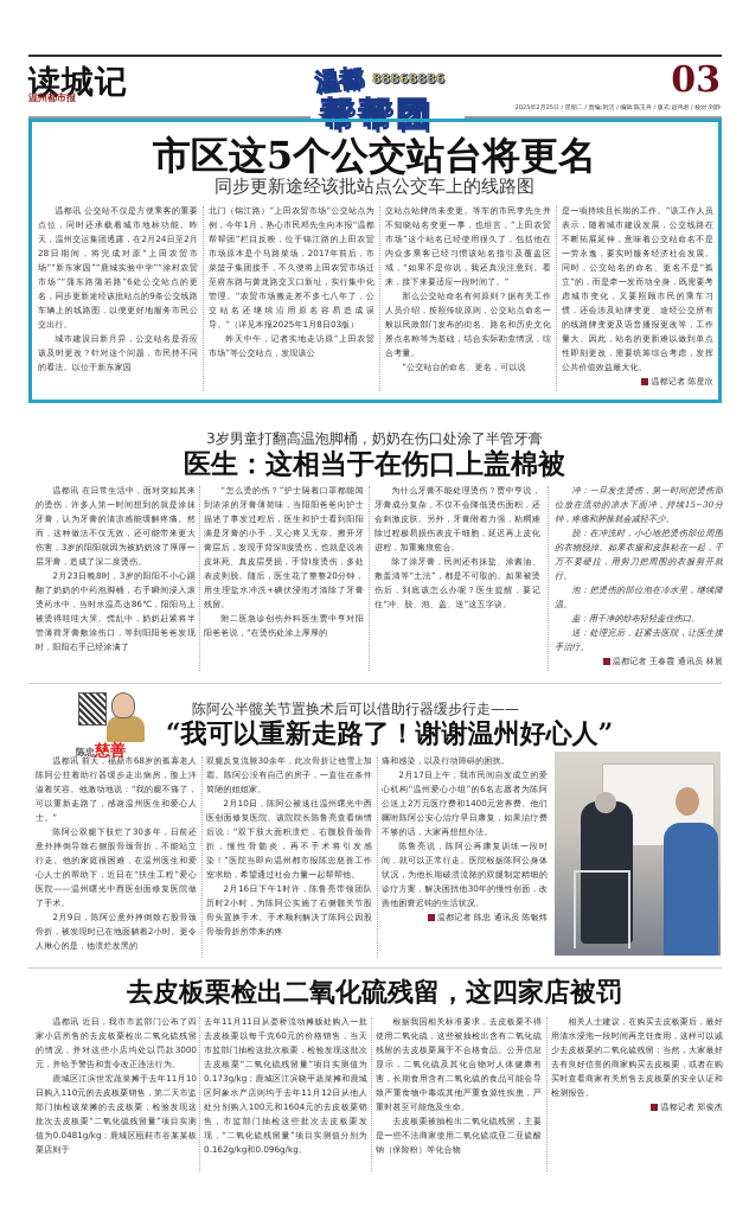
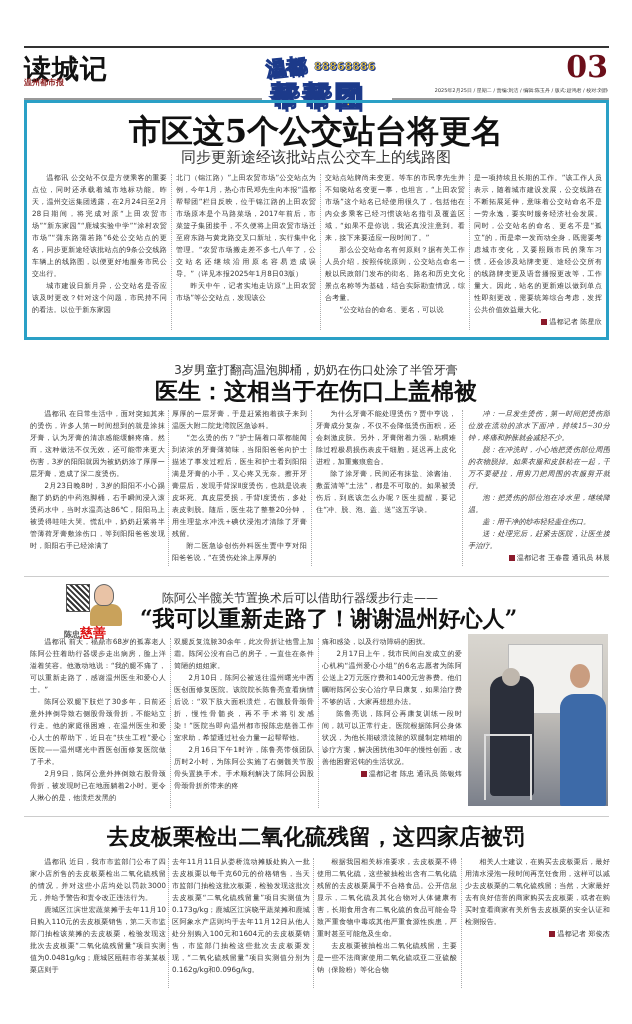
  读城记
  温州都市报
  03
  88868886
  帮帮团
  市区这5个公交站台将更名
  同步更新途经该批站点公交车上的线路图
  温都讯 公交站不仅是方便乘客的重要点位，同时还承载着城市地标功能。昨天，温州交运集团透露，在2月24日至2月28日期间，将完成对原“上田农贸市场”“新东家园”“鹿城实验中学”“涂村农贸市场”“蒲东路蒲若路”6处公交站点的更名，同步更新途经该批站点的9条公交线路车辆上的线路图，以便更好地服务市民公交出行。
  城市建设日新月异，公交站名是否应该及时更改？针对这个问题，市民持不同的看法。以位于新东家园
  北门（锦江路）”上田农贸市场”公交站点为例，今年1月，热心市民邓先生向本报“温都帮帮团”栏目反映，位于锦江路的上田农贸市场原本是个马路菜场，2017年前后，市菜篮子集团接手，不久便将上田农贸市场迁至府东路与黄龙路交叉口新址，实行集中化管理。“农贸市场搬走差不多七八年了，公交站名还继续沿用原名容易造成误导。”（详见本报2025年1月8日03版）
  昨天中午，记者实地走访原“上田农贸市场”等公交站点，发现该公
  交站点站牌尚未变更。等车的市民李先生并不知晓站名变更一事，也坦言，“上田农贸市场”这个站名已经使用很久了，包括他在内众多乘客已经习惯该站名指引及覆盖区域，“如果不是你说，我还真没注意到。看来，接下来要适应一段时间了。”
  那么公交站命名有何原则？据有关工作人员介绍，按照传统原则，公交站点命名一般以民政部门发布的街名、路名和历史文化景点名称等为基础，结合实际勘查情况，综合考量。
  “公交站台的命名、更名，可以说
  是一项持续且长期的工作。”该工作人员表示，随着城市建设发展，公交线路在不断拓展延伸，意味着公交站命名不是一劳永逸，要实时服务经济社会发展。同时，公交站名的命名、更名不是“孤立”的，而是牵一发而动全身，既需要考虑城市变化，又要照顾市民的乘车习惯，还会涉及站牌变更、途经公交所有的线路牌变更及语音播报更改等，工作量大。因此，站名的更新难以做到单点性即刻更改，需要统筹综合考虑，发挥公共价值效益最大化。
  温都记者 陈星欣
  3岁男童打翻高温泡脚桶，奶奶在伤口处涂了半管牙膏
  医生：这相当于在伤口上盖棉被
  温都讯 在日常生活中，面对突如其来的烫伤，许多人第一时间想到的就是涂抹牙膏，认为牙膏的清凉感能缓解疼痛。然而，这种做法不仅无效，还可能带来更大伤害，3岁的阳阳就因为被奶奶涂了厚厚一层牙膏，造成了深二度烫伤。
  2月23日晚8时，3岁的阳阳不小心踢翻了奶奶的中药泡脚桶，右手瞬间浸入滚烫药水中，当时水温高达86℃，阳阳马上被烫得哇哇大哭。慌乱中，奶奶赶紧将半管薄荷牙膏敷涂伤口，等到阳阳爸爸发现时，阳阳右手已经涂满了
+ 厚厚的一层牙膏，于是赶紧抱着孩子来到温医大附二院龙湾院区急诊科。
  “怎么烫的伤？”护士隔着口罩都能闻到浓浓的牙膏薄荷味，当阳阳爸爸向护士描述了事发过程后，医生和护士看到阳阳满是牙膏的小手，又心疼又无奈。擦开牙膏层后，发现手背深Ⅱ度烫伤，也就是说表皮坏死、真皮层受损，手背Ⅰ度烫伤，多处表皮剥脱。随后，医生花了整整20分钟，用生理盐水冲洗+碘伏浸泡才清除了牙膏残留。
  附二医急诊创伤外科医生贾中亨对阳阳爸爸说，“在烫伤处涂上厚厚的
  为什么牙膏不能处理烫伤？贾中亨说，牙膏成分复杂，不仅不会降低烫伤面积，还会刺激皮肤。另外，牙膏附着力强，粘稠难除过程极易损伤表皮干细胞，延迟再上皮化进程，加重瘢痕愈合。
  除了涂牙膏，民间还有抹盐、涂酱油、敷蛋清等“土法”，都是不可取的。如果被烫伤后，到底该怎么办呢？医生提醒，要记住“冲、脱、泡、盖、送”这五字诀。
  冲：一旦发生烫伤，第一时间把烫伤部位放在流动的凉水下面冲，持续15~30分钟，疼痛和肿胀就会减轻不少。
  脱：在冲洗时，小心地把烫伤部位周围的衣物脱掉。如果衣服和皮肤粘在一起，千万不要硬拉，用剪刀把周围的衣服剪开就行。
  泡：把烫伤的部位泡在冷水里，继续降温。
  盖：用干净的纱布轻轻盖住伤口。
  送：处理完后，赶紧去医院，让医生接手治疗。
  温都记者 王春霞 通讯员 林晨
  陈忠慈善
  陈阿公半髋关节置换术后可以借助行器缓步行走——
  “我可以重新走路了！谢谢温州好心人”
  温都讯 前天，福鼎市68岁的孤寡老人陈阿公拄着助行器缓步走出病房，脸上洋溢着笑容。他激动地说：“我的腿不痛了，可以重新走路了，感谢温州医生和爱心人士。”
  陈阿公双腿下肢烂了30多年，日前还意外摔倒导致右侧股骨颈骨折，不能站立行走。他的家庭很困难，在温州医生和爱心人士的帮助下，近日在“扶生工程”爱心医院——温州曙光中西医创面修复医院做了手术。
  2月9日，陈阿公意外摔倒致右股骨颈骨折，被发现时已在地面躺着2小时。更令人揪心的是，他溃烂发黑的
  双腿反复流脓30余年，此次骨折让他雪上加霜。陈阿公没有自己的房子，一直住在条件简陋的姐姐家。
  2月10日，陈阿公被送往温州曙光中西医创面修复医院。该院院长陈鲁亮查看病情后说：“双下肢大面积溃烂，右髋股骨颈骨折，慢性骨髓炎，再不手术将引发感染！”医院当即向温州都市报陈忠慈善工作室求助，希望通过社会力量一起帮帮他。
  2月16日下午1时许，陈鲁亮带领团队历时2小时，为陈阿公实施了右侧髋关节股骨头置换手术。手术顺利解决了陈阿公因股骨颈骨折所带来的疼
  痛和感染，以及行动障碍的困扰。
  2月17日上午，我市民间自发成立的爱心机构“温州爱心小组”的6名志愿者为陈阿公送上2万元医疗费和1400元营养费。他们嘱咐陈阿公安心治疗早日康复，如果治疗费不够的话，大家再想想办法。
  陈鲁亮说，陈阿公再康复训练一段时间，就可以正常行走。医院根据陈阿公身体状况，为他长期破溃流脓的双腿制定精细的诊疗方案，解决困扰他30年的慢性创面，改善他困窘迟钝的生活状况。
  温都记者 陈忠 通讯员 陈银炜
  去皮板栗检出二氧化硫残留，这四家店被罚
  温都讯 近日，我市市监部门公布了四家小店所售的去皮板栗检出二氧化硫残留的情况，并对这些小店均处以罚款3000元，并给予警告和责令改正违法行为。
  鹿城区江滨世宏蔬菜摊于去年11月10日购入110元的去皮板栗销售，第二天市监部门抽检该菜摊的去皮板栗，检验发现这批次去皮板栗“二氧化硫残留量”项目实测值为0.0481g/kg；鹿城区瓯鞋市谷某某板栗店则于
  去年11月11日从娄桥流动摊贩处购入一批去皮板栗以每千克60元的价格销售，当天市监部门抽检这批次板栗，检验发现这批次去皮板栗“二氧化硫残留量”项目实测值为0.173g/kg；鹿城区江滨晓平蔬菜摊和鹿城区阿象水产店则均于去年11月12日从他人处分别购入100元和1604元的去皮板栗销售，市监部门抽检这些批次去皮板栗发现，“二氧化硫残留量”项目实测值分别为0.162g/kg和0.096g/kg。
  根据我国相关标准要求，去皮板栗不得使用二氧化硫，这些被抽检出含有二氧化硫残留的去皮板栗属于不合格食品。公开信息显示，二氧化硫及其化合物对人体健康有害，长期食用含有二氧化硫的食品可能会导致严重食物中毒或其他严重食源性疾患，严重时甚至可能危及生命。
  去皮板栗被抽检出二氧化硫残留，主要是一些不法商家使用二氧化硫或亚二亚硫酸钠（保险粉）等化合物
  相关人士建议，在购买去皮板栗后，最好用清水浸泡一段时间再烹饪食用，这样可以减少去皮板栗的二氧化硫残留；当然，大家最好去有良好信誉的商家购买去皮板栗，或者在购买时查看商家有关所售去皮板栗的安全认证和检测报告。
  温都记者 郑俊杰
